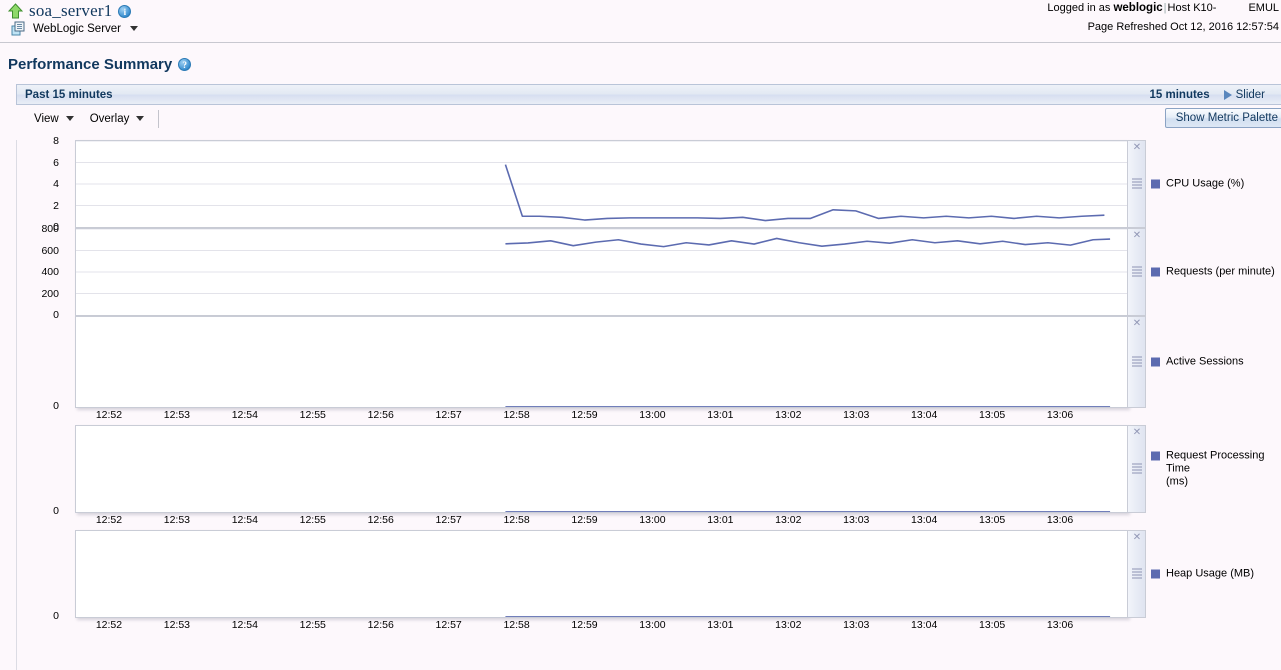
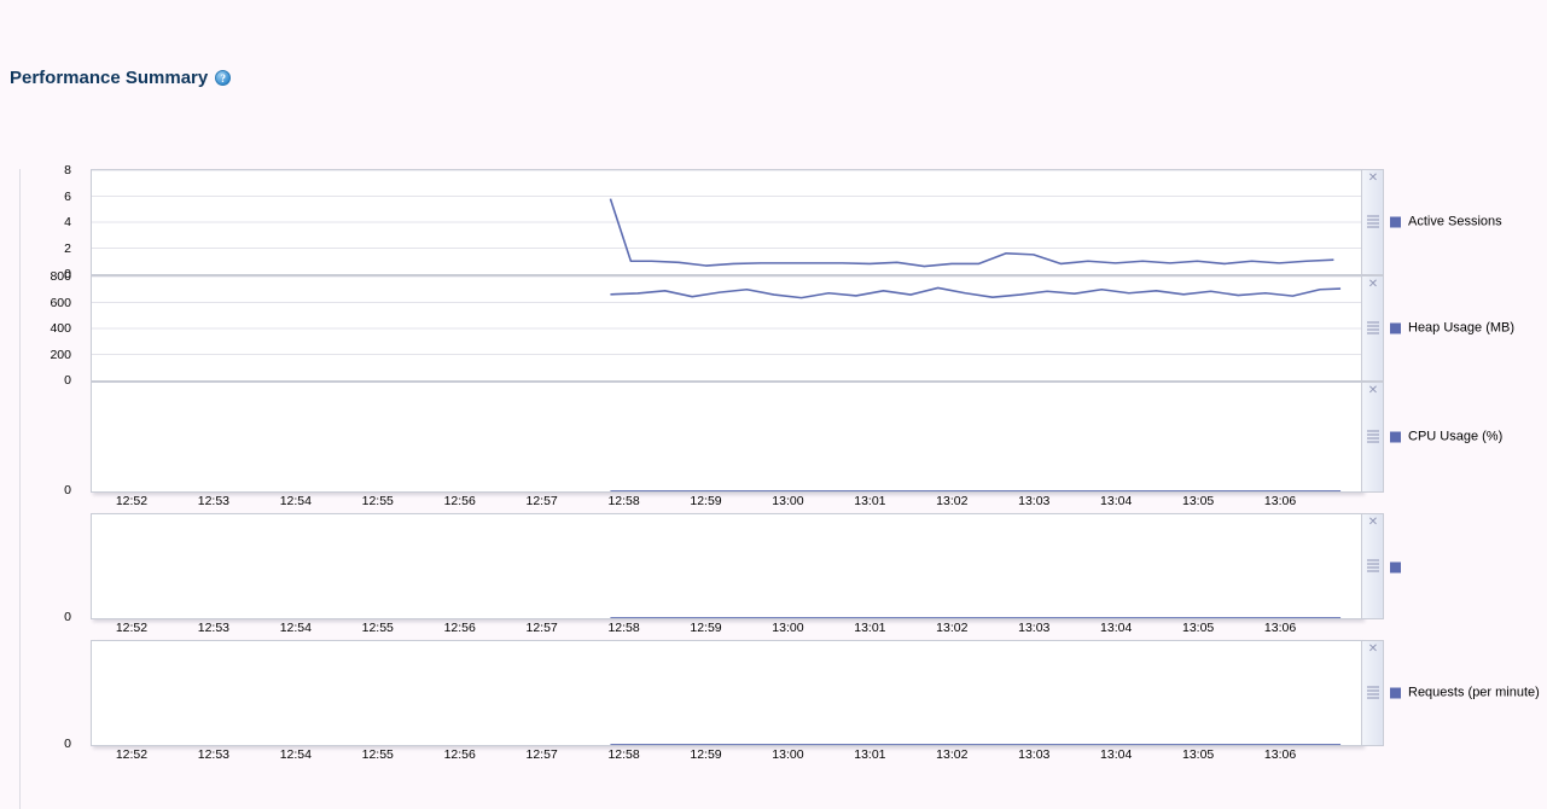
- soa_server1
- i
- WebLogic Server
- Logged in as weblogic|Host K10- EMUL
- Page Refreshed Oct 12, 2016 12:57:54
  Performance Summary
  ?
- Past 15 minutes
- 15 minutes
- Slider
- View
- Overlay
- Show Metric Palette
  8
  6
  4
  2
  0
  ✕
- CPU Usage (%)
+ Active Sessions
  800
  600
  400
  200
  0
  ✕
- Requests (per minute)
+ Heap Usage (MB)
  0
  ✕
- Active Sessions
+ CPU Usage (%)
  12:52
  12:53
  12:54
  12:55
  12:56
  12:57
  12:58
  12:59
  13:00
  13:01
  13:02
  13:03
  13:04
  13:05
  13:06
  0
  ✕
- Request Processing Time
- (ms)
  12:52
  12:53
  12:54
  12:55
  12:56
  12:57
  12:58
  12:59
  13:00
  13:01
  13:02
  13:03
  13:04
  13:05
  13:06
  0
  ✕
- Heap Usage (MB)
+ Requests (per minute)
  12:52
  12:53
  12:54
  12:55
  12:56
  12:57
  12:58
  12:59
  13:00
  13:01
  13:02
  13:03
  13:04
  13:05
  13:06
